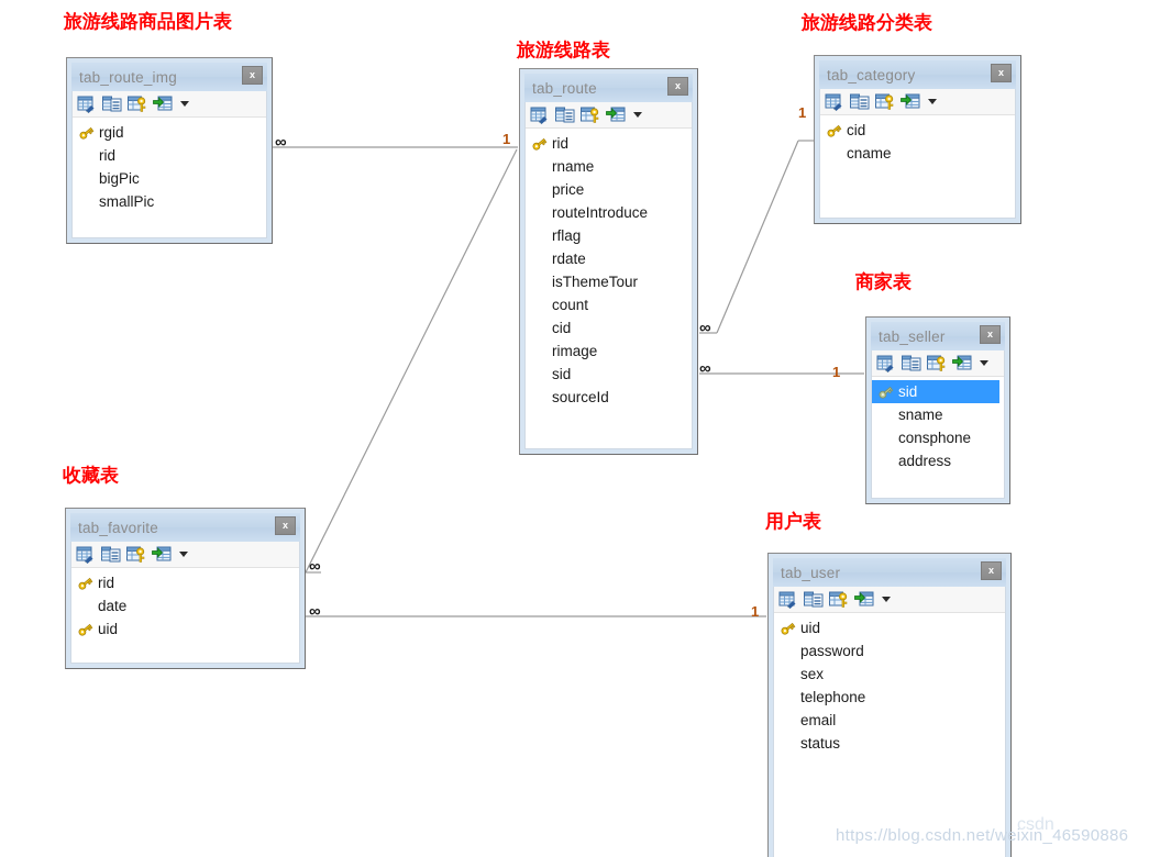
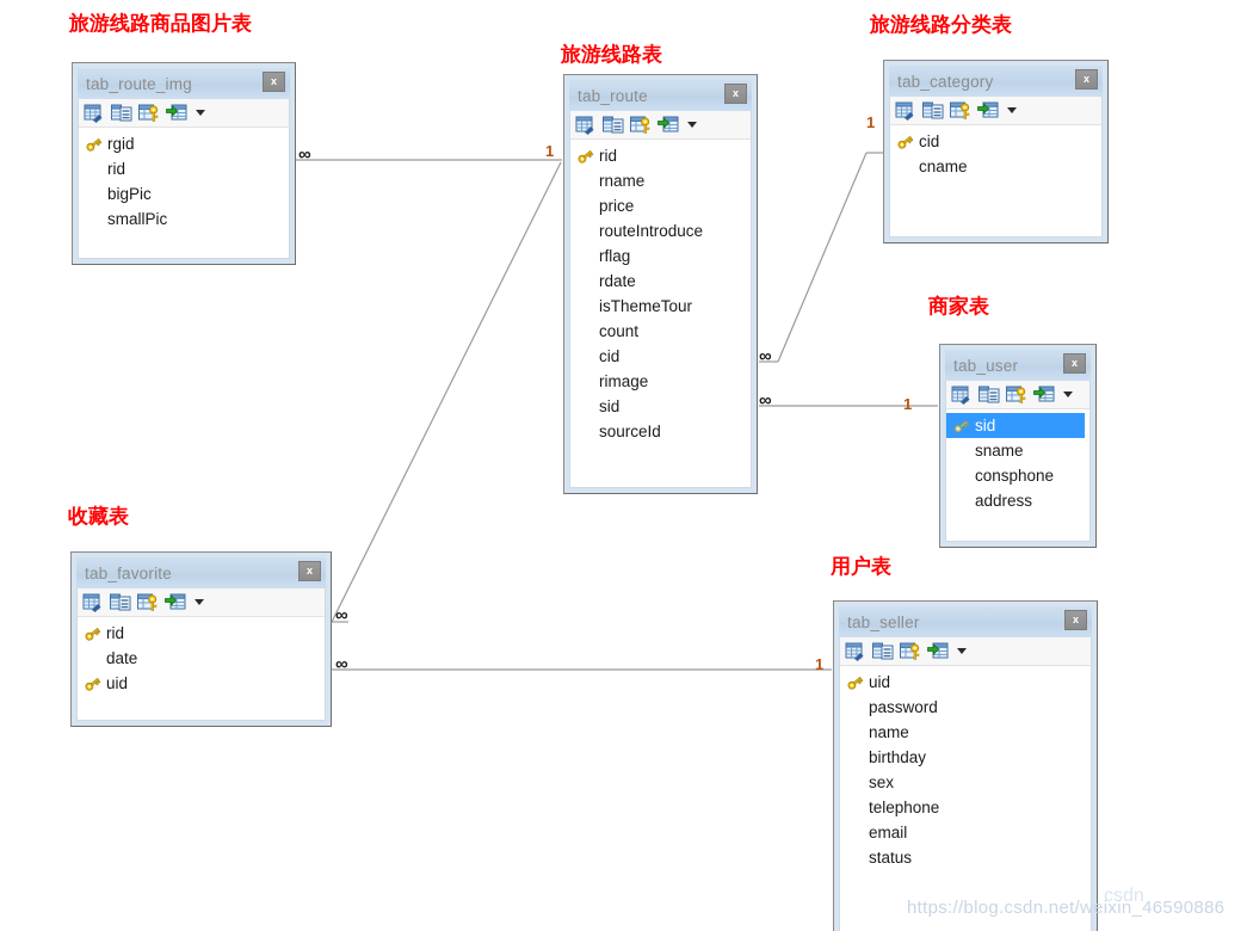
  ∞
  1
  ∞
  1
  ∞
  1
  ∞
  ∞
  1
  旅游线路商品图片表
  旅游线路表
  旅游线路分类表
  商家表
  收藏表
  用户表
  tab_route_img
  x
  rgid
  rid
  bigPic
  smallPic
  tab_route
  x
  rid
  rname
  price
  routeIntroduce
  rflag
  rdate
  isThemeTour
  count
  cid
  rimage
  sid
  sourceId
  tab_category
  x
  cid
  cname
- tab_seller
+ tab_user
  x
  sid
  sname
  consphone
  address
  tab_favorite
  x
  rid
  date
  uid
- tab_user
+ tab_seller
  x
  uid
  password
+ name
+ birthday
  sex
  telephone
  email
  status
  csdn
  https://blog.csdn.net/weixin_46590886
